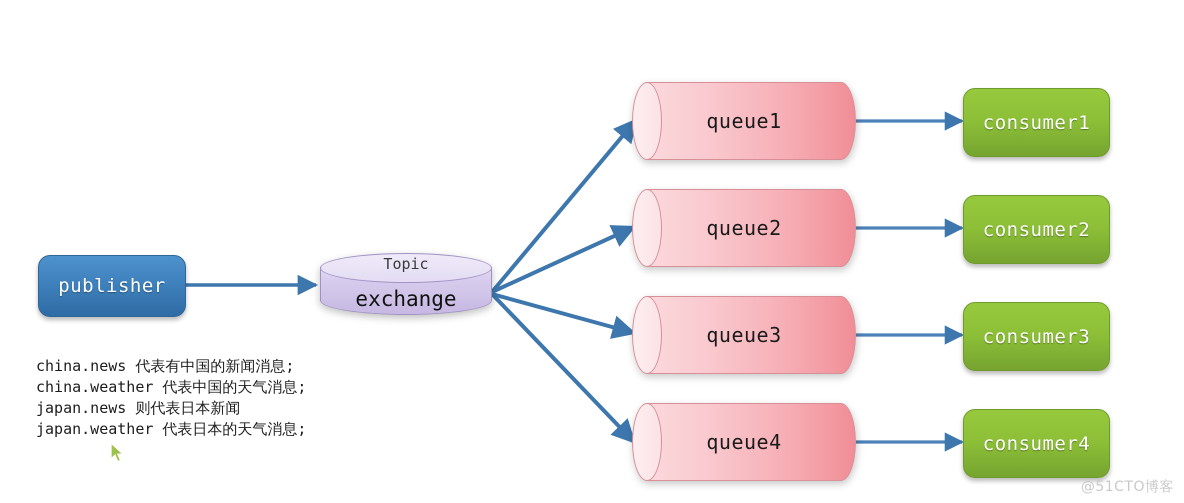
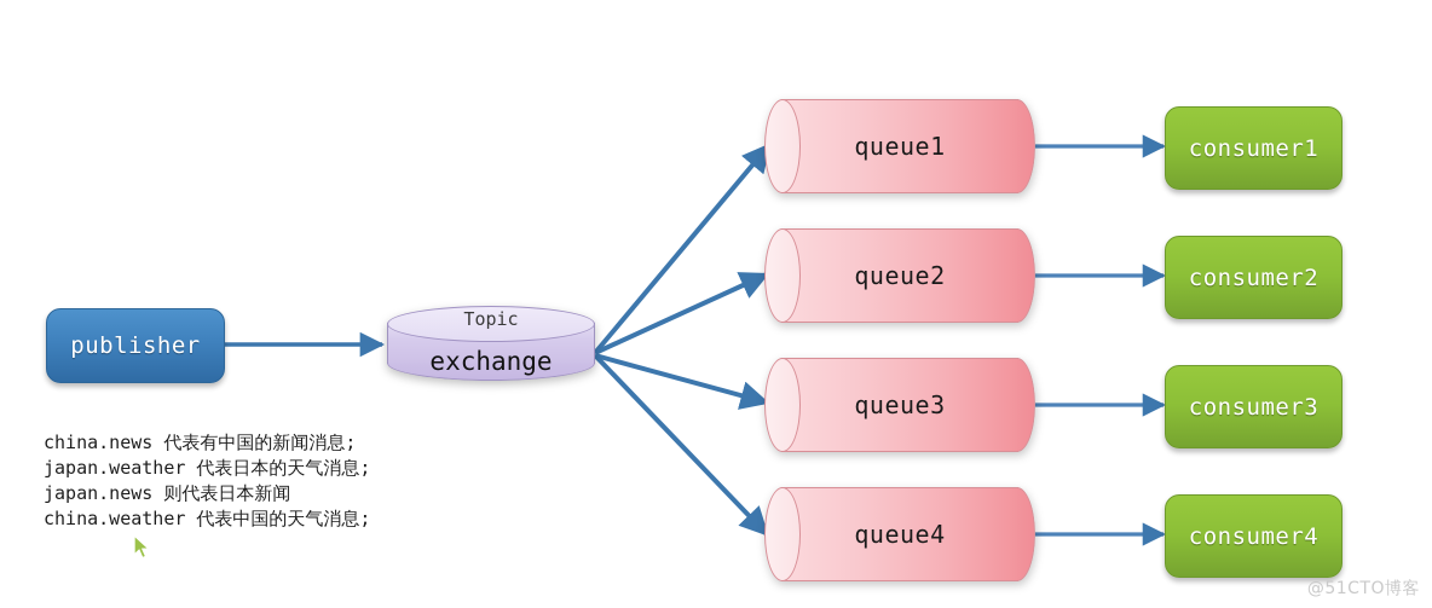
  publisher
  Topic
  exchange
  queue1
  queue2
  queue3
  queue4
  consumer1
  consumer2
  consumer3
  consumer4
  china.news 代表有中国的新闻消息;
- china.weather 代表中国的天气消息;
+ japan.weather 代表日本的天气消息;
  japan.news 则代表日本新闻
- japan.weather 代表日本的天气消息;
+ china.weather 代表中国的天气消息;
  @51CTO博客
